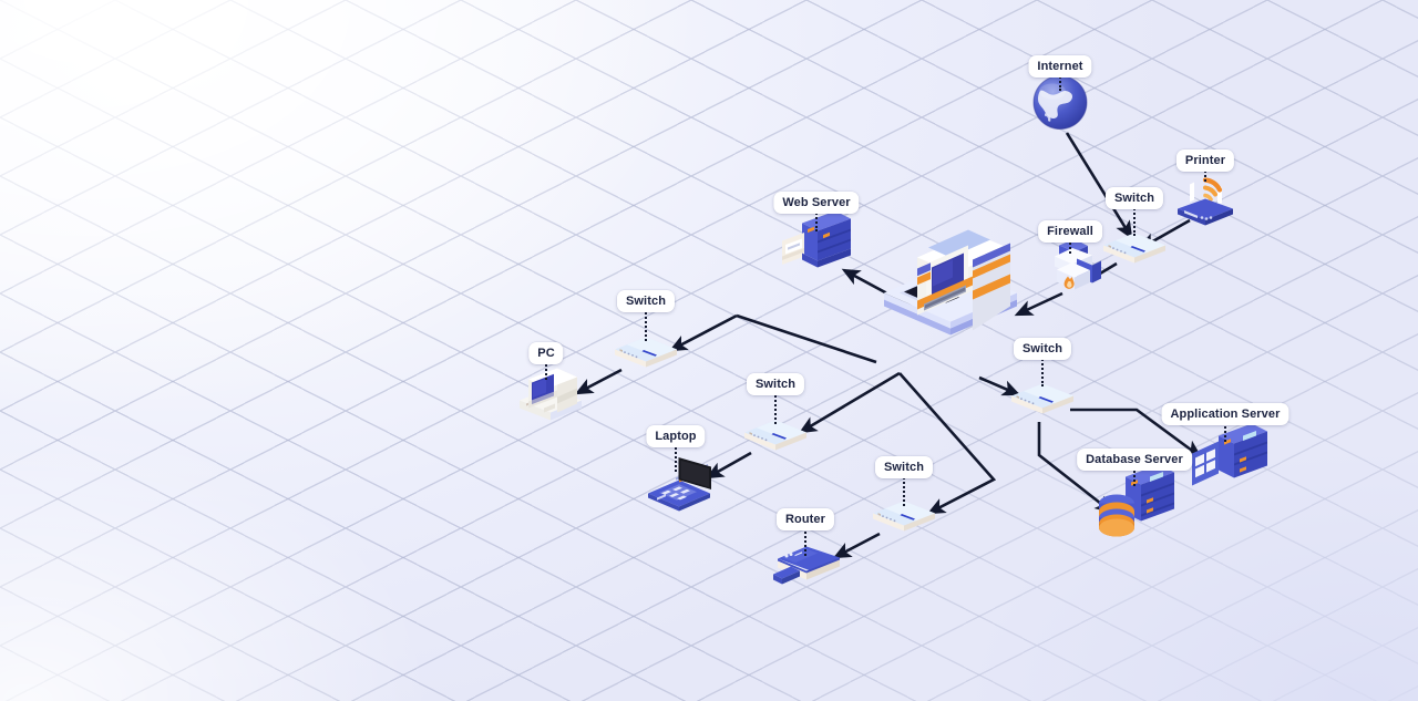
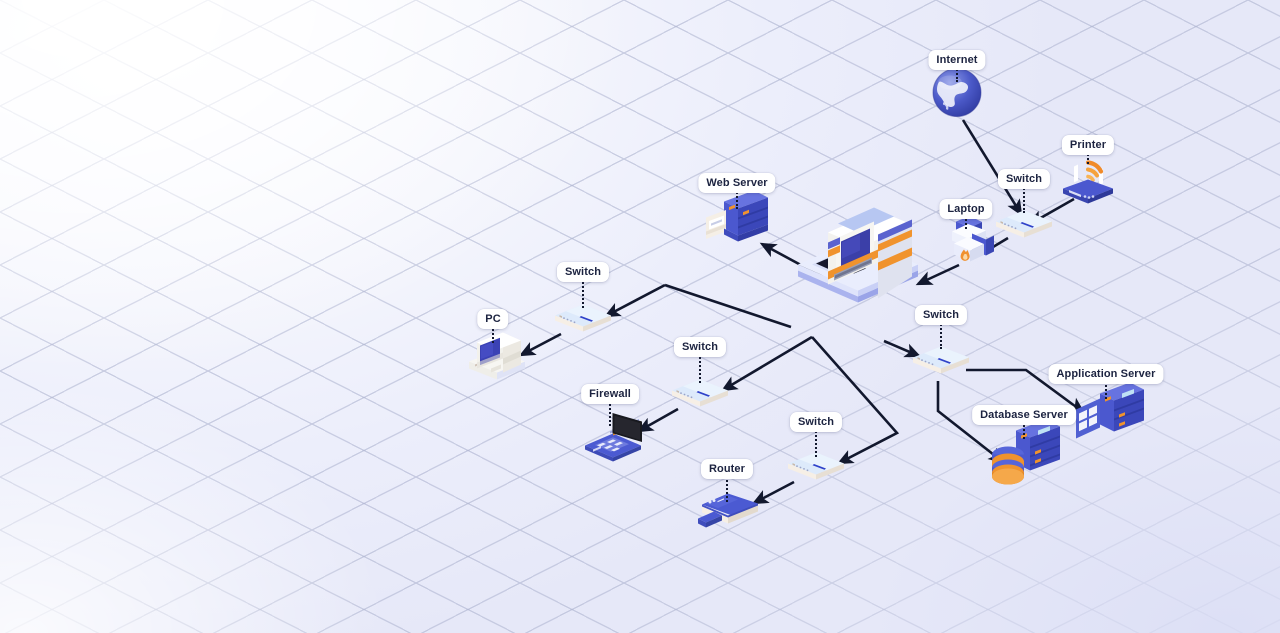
  Internet
  Printer
  Switch
- Firewall
+ Laptop
  Web Server
  Switch
  PC
  Switch
- Laptop
+ Firewall
  Switch
  Router
  Switch
  Database Server
  Application Server
